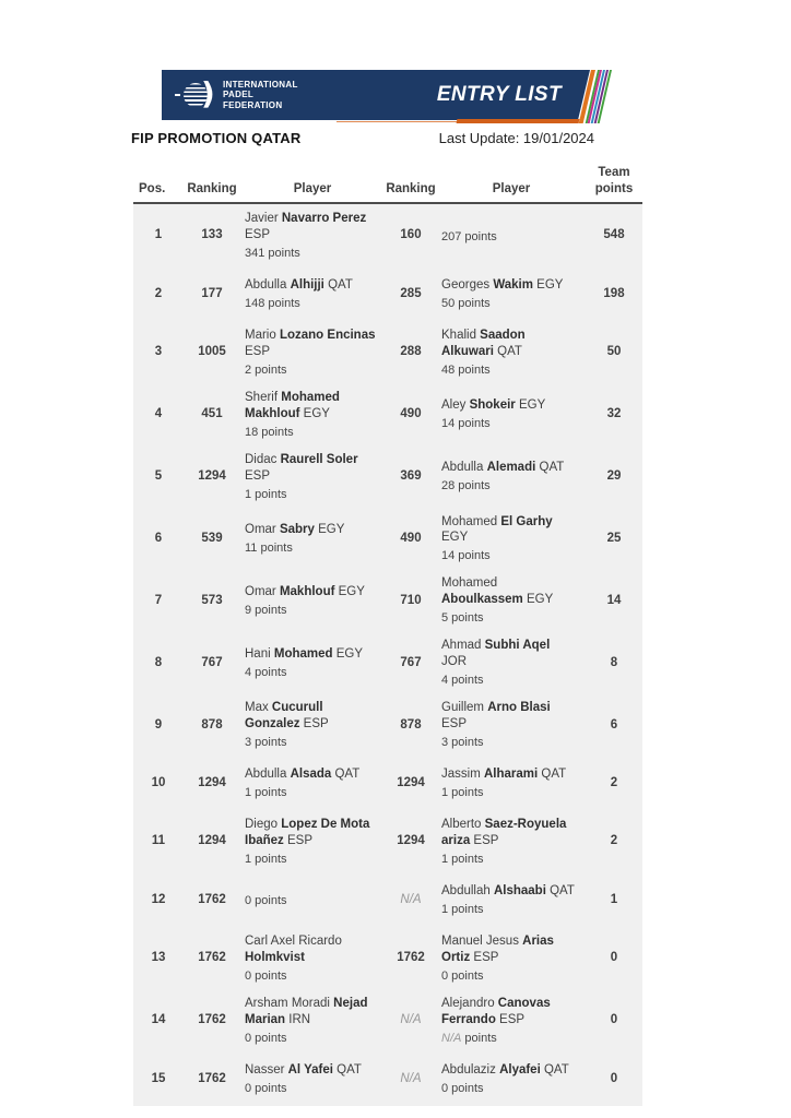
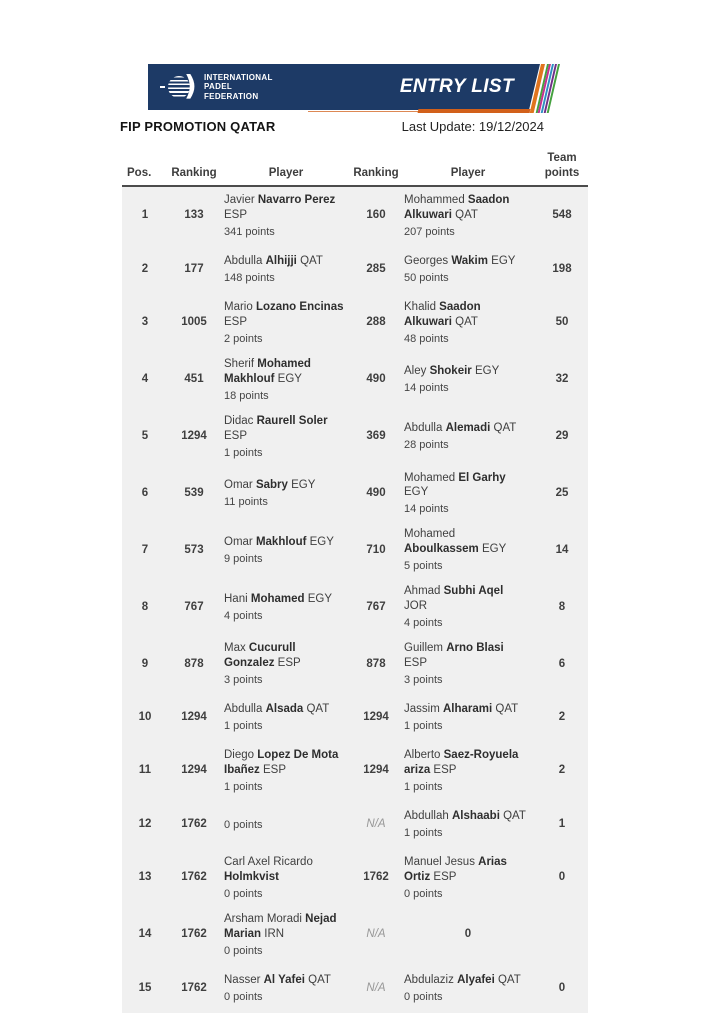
  )
  INTERNATIONAL
  PADEL
  FEDERATION
  ENTRY LIST
  FIP PROMOTION QATAR
- Last Update: 19/01/2024
+ Last Update: 19/12/2024
  Pos.
  Ranking
  Player
  Ranking
  Player
  Team points
  1
  133
  Javier Navarro Perez ESP
  341 points
  160
+ Mohammed Saadon Alkuwari QAT
  207 points
  548
  2
  177
  Abdulla Alhijji QAT
  148 points
  285
  Georges Wakim EGY
  50 points
  198
  3
  1005
  Mario Lozano Encinas ESP
  2 points
  288
  Khalid Saadon Alkuwari QAT
  48 points
  50
  4
  451
  Sherif Mohamed Makhlouf EGY
  18 points
  490
  Aley Shokeir EGY
  14 points
  32
  5
  1294
  Didac Raurell Soler ESP
  1 points
  369
  Abdulla Alemadi QAT
  28 points
  29
  6
  539
  Omar Sabry EGY
  11 points
  490
  Mohamed El Garhy EGY
  14 points
  25
  7
  573
  Omar Makhlouf EGY
  9 points
  710
  Mohamed Aboulkassem EGY
  5 points
  14
  8
  767
  Hani Mohamed EGY
  4 points
  767
  Ahmad Subhi Aqel JOR
  4 points
  8
  9
  878
  Max Cucurull Gonzalez ESP
  3 points
  878
  Guillem Arno Blasi ESP
  3 points
  6
  10
  1294
  Abdulla Alsada QAT
  1 points
  1294
  Jassim Alharami QAT
  1 points
  2
  11
  1294
  Diego Lopez De Mota Ibañez ESP
  1 points
  1294
  Alberto Saez-Royuela ariza ESP
  1 points
  2
  12
  1762
  0 points
  N/A
  Abdullah Alshaabi QAT
  1 points
  1
  13
  1762
  Carl Axel Ricardo Holmkvist
  0 points
  1762
  Manuel Jesus Arias Ortiz ESP
  0 points
  0
  14
  1762
  Arsham Moradi Nejad Marian IRN
  0 points
  N/A
- Alejandro Canovas Ferrando ESP
- N/A points
  0
  15
  1762
  Nasser Al Yafei QAT
  0 points
  N/A
  Abdulaziz Alyafei QAT
  0 points
  0
